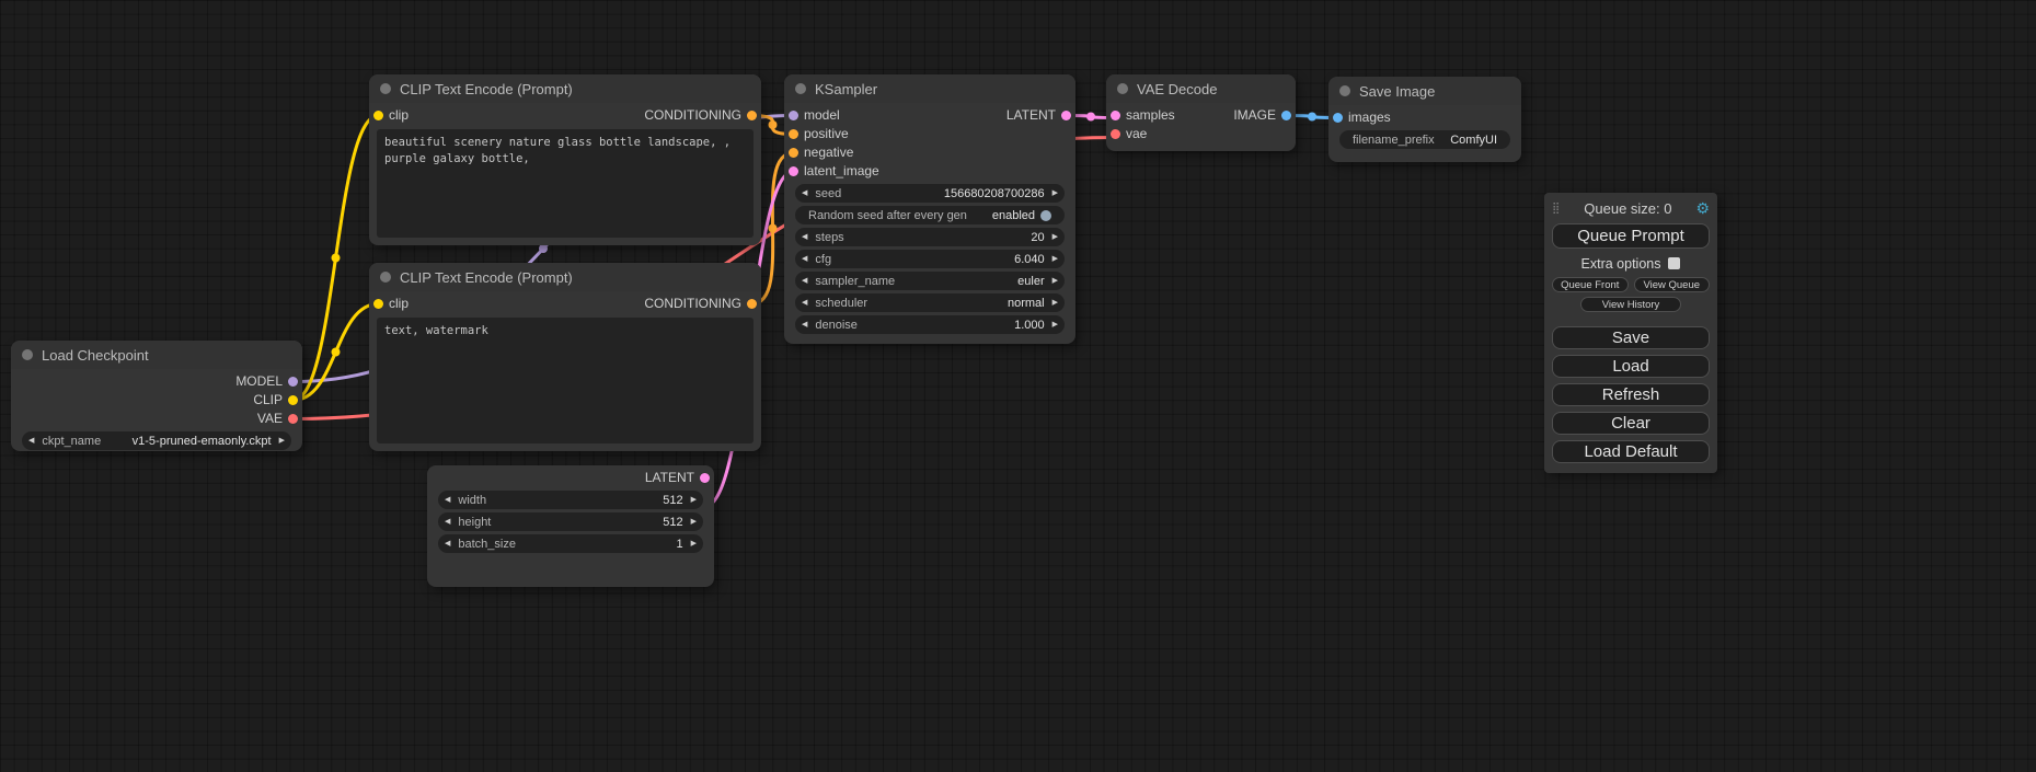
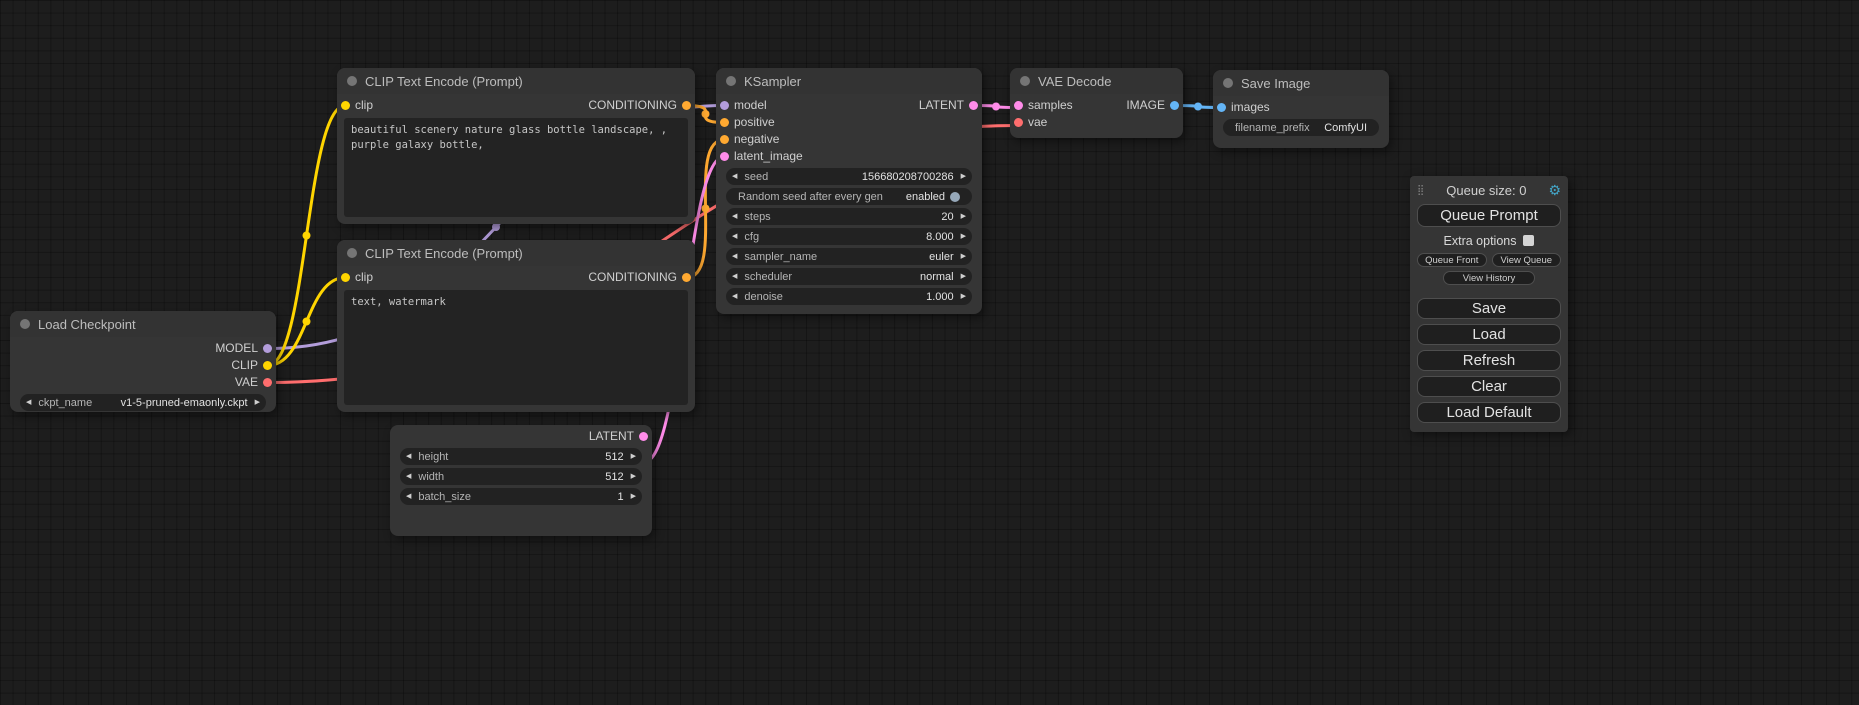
  Load Checkpoint
  MODEL
  CLIP
  VAE
  ckpt_name
  v1-5-pruned-emaonly.ckpt
  CLIP Text Encode (Prompt)
  clip
  CONDITIONING
  beautiful scenery nature glass bottle landscape, , purple galaxy bottle,
  CLIP Text Encode (Prompt)
  clip
  CONDITIONING
  text, watermark
  LATENT
- width
+ height
  512
- height
+ width
  512
  batch_size
  1
  KSampler
  model
  LATENT
  positive
  negative
  latent_image
  seed
  156680208700286
  Random seed after every gen
  enabled
  steps
  20
  cfg
- 6.040
+ 8.000
  sampler_name
  euler
  scheduler
  normal
  denoise
  1.000
  VAE Decode
  samples
  IMAGE
  vae
  Save Image
  images
  filename_prefix
  ComfyUI
  ⣿
  Queue size: 0
  ⚙
  Queue Prompt
  Extra options
  Queue Front
  View Queue
  View History
  Save
  Load
  Refresh
  Clear
  Load Default
